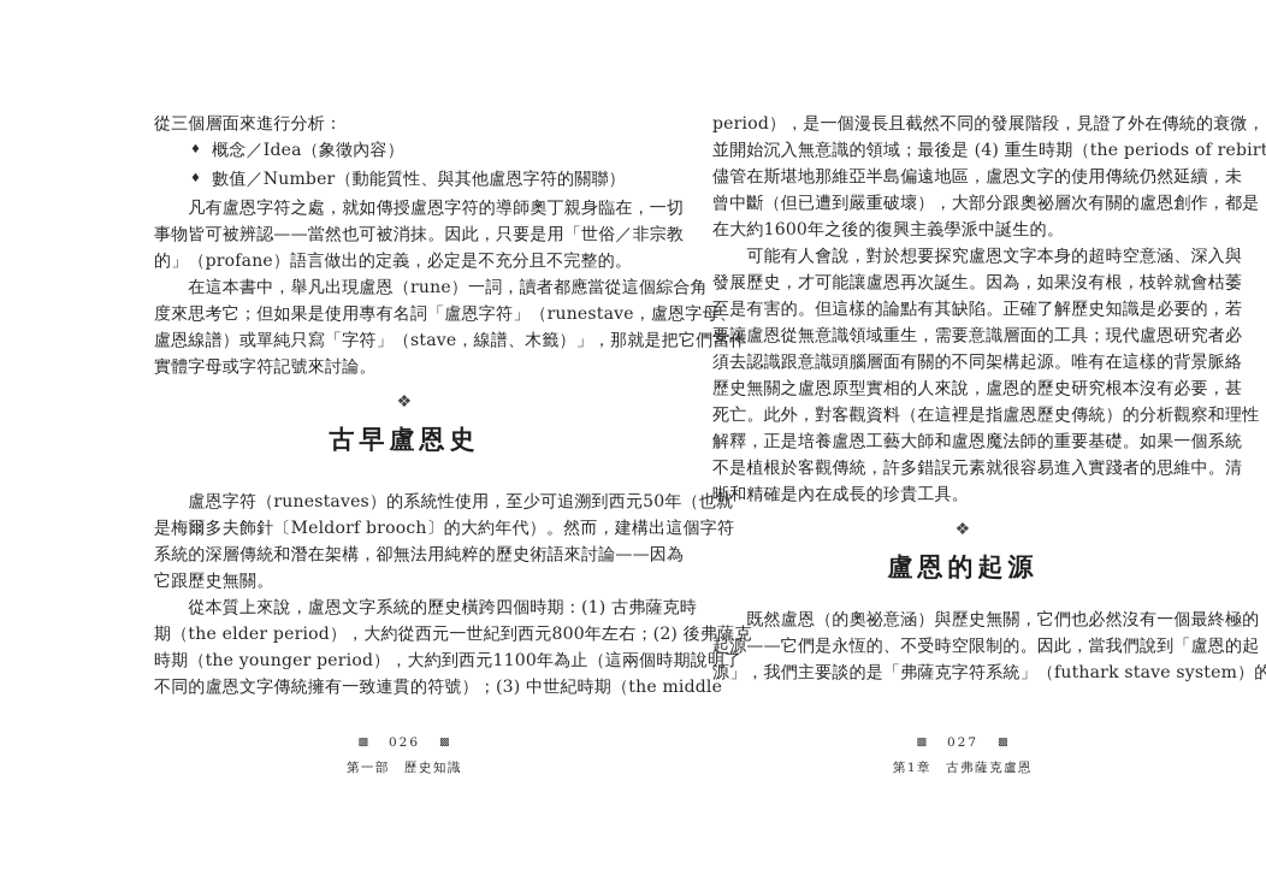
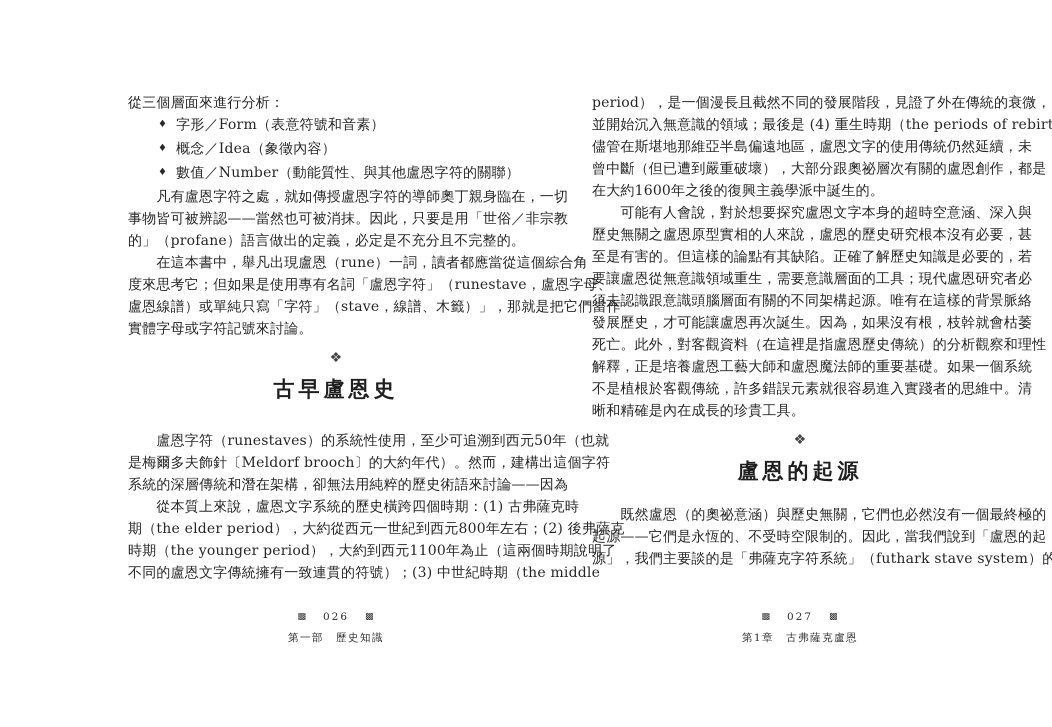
  從三個層面來進行分析：
+ ♦ 字形／Form（表意符號和音素）
  ♦ 概念／Idea（象徵內容）
  ♦ 數值／Number（動能質性、與其他盧恩字符的關聯）
  凡有盧恩字符之處，就如傳授盧恩字符的導師奧丁親身臨在，一切
  事物皆可被辨認——當然也可被消抹。因此，只要是用「世俗／非宗教
  的」（profane）語言做出的定義，必定是不充分且不完整的。
  在這本書中，舉凡出現盧恩（rune）一詞，讀者都應當從這個綜合角
  度來思考它；但如果是使用專有名詞「盧恩字符」（runestave，盧恩字母
  盧恩線譜）或單純只寫「字符」（stave，線譜、木籤）」，那就是把它們
  實體字母或字符記號來討論。
  ❖
  古早盧恩史
  盧恩字符（runestaves）的系統性使用，至少可追溯到西元50年（也
  是梅爾多夫飾針〔Meldorf brooch〕的大約年代）。然而，建構出這個字
  系統的深層傳統和潛在架構，卻無法用純粹的歷史術語來討論——因為
- 它跟歷史無關。
  從本質上來說，盧恩文字系統的歷史橫跨四個時期：(1) 古弗薩克時
  期（the elder period），大約從西元一世紀到西元800年左右；(2) 後弗
  時期（the younger period），大約到西元1100年為止（這兩個時期說
  不同的盧恩文字傳統擁有一致連貫的符號）；(3) 中世紀時期（the middle
  period），是一個漫長且截然不同的發展階段，見證了外在傳統的衰微，
  並開始沉入無意識的領域；最後是 (4) 重生時期（the periods of rebirt
  儘管在斯堪地那維亞半島偏遠地區，盧恩文字的使用傳統仍然延續，未
  曾中斷（但已遭到嚴重破壞），大部分跟奧祕層次有關的盧恩創作，都是
  在大約1600年之後的復興主義學派中誕生的。
  可能有人會說，對於想要探究盧恩文字本身的超時空意涵、深入與
- 發展歷史，才可能讓盧恩再次誕生。因為，如果沒有根，枝幹就會枯萎
+ 歷史無關之盧恩原型實相的人來說，盧恩的歷史研究根本沒有必要，甚
  至是有害的。但這樣的論點有其缺陷。正確了解歷史知識是必要的，若
  要讓盧恩從無意識領域重生，需要意識層面的工具；現代盧恩研究者必
  須去認識跟意識頭腦層面有關的不同架構起源。唯有在這樣的背景脈絡
- 歷史無關之盧恩原型實相的人來說，盧恩的歷史研究根本沒有必要，甚
+ 發展歷史，才可能讓盧恩再次誕生。因為，如果沒有根，枝幹就會枯萎
  死亡。此外，對客觀資料（在這裡是指盧恩歷史傳統）的分析觀察和理性
  解釋，正是培養盧恩工藝大師和盧恩魔法師的重要基礎。如果一個系統
  不是植根於客觀傳統，許多錯誤元素就很容易進入實踐者的思維中。清
  晰和精確是內在成長的珍貴工具。
  ❖
  盧恩的起源
  既然盧恩（的奧祕意涵）與歷史無關，它們也必然沒有一個最終極的
  起源——它們是永恆的、不受時空限制的。因此，當我們說到「盧恩的起
  源」，我們主要談的是「弗薩克字符系統」（futhark stave system）的
  ▩ 026 ▩
  第一部 歷史知識
  ▩ 027 ▩
  第1章 古弗薩克盧恩
